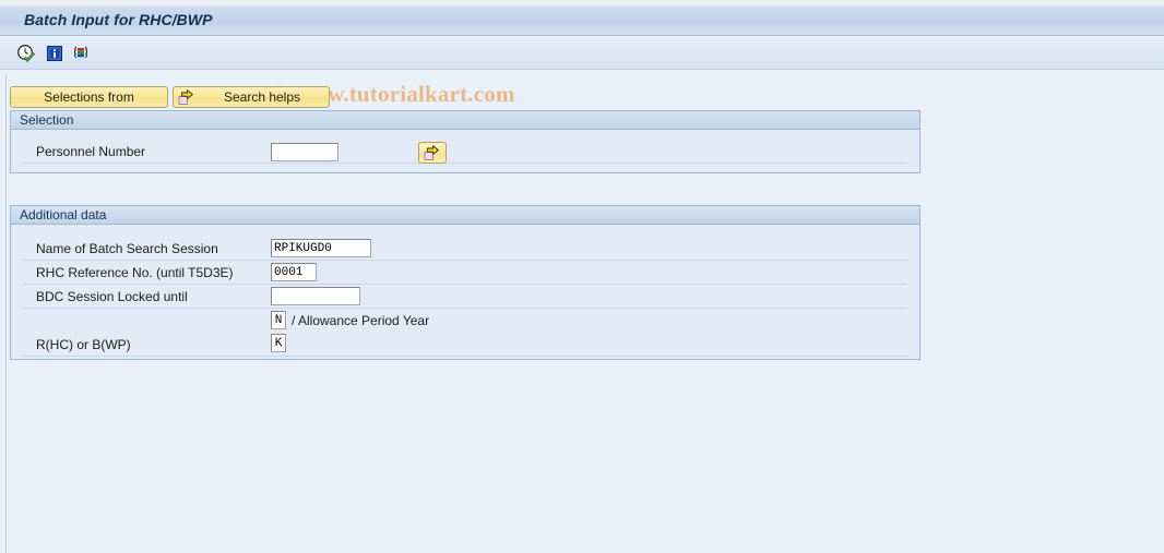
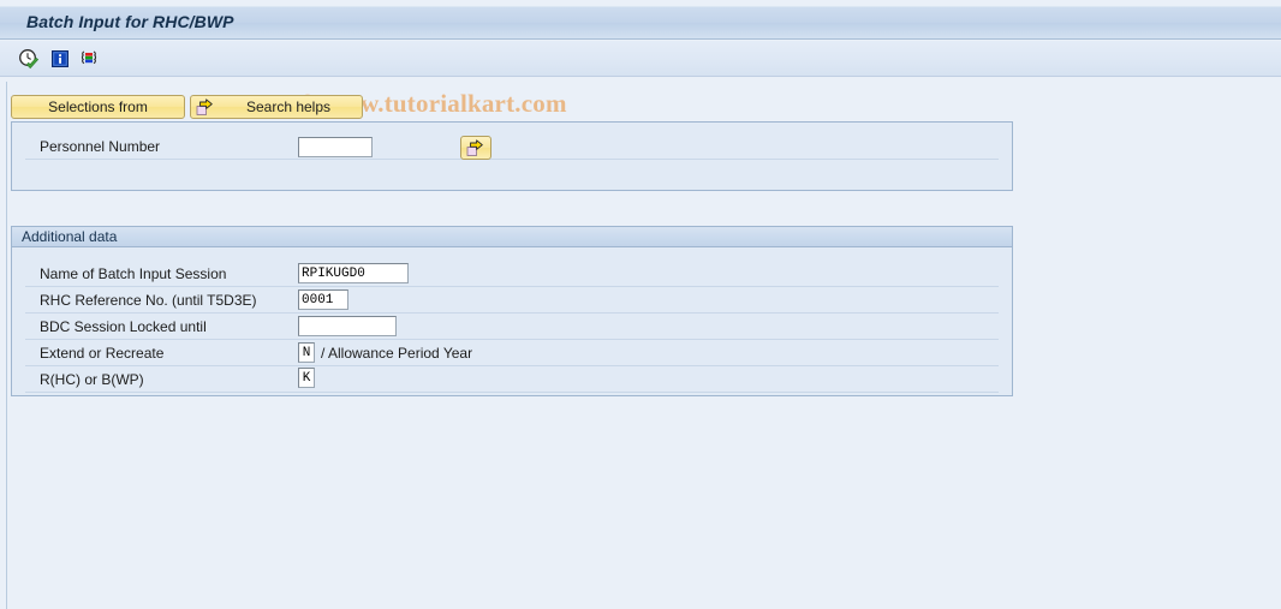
  Batch Input for RHC/BWP
  w.tutorialkart.com
  Selections from Search helps
- Selection
  Personnel Number
  Additional data
- Name of Batch Search Session
+ Name of Batch Input Session
  RPIKUGD0
  RHC Reference No. (until T5D3E)
  0001
  BDC Session Locked until
+ Extend or Recreate
  N
  / Allowance Period Year
  R(HC) or B(WP)
  K
